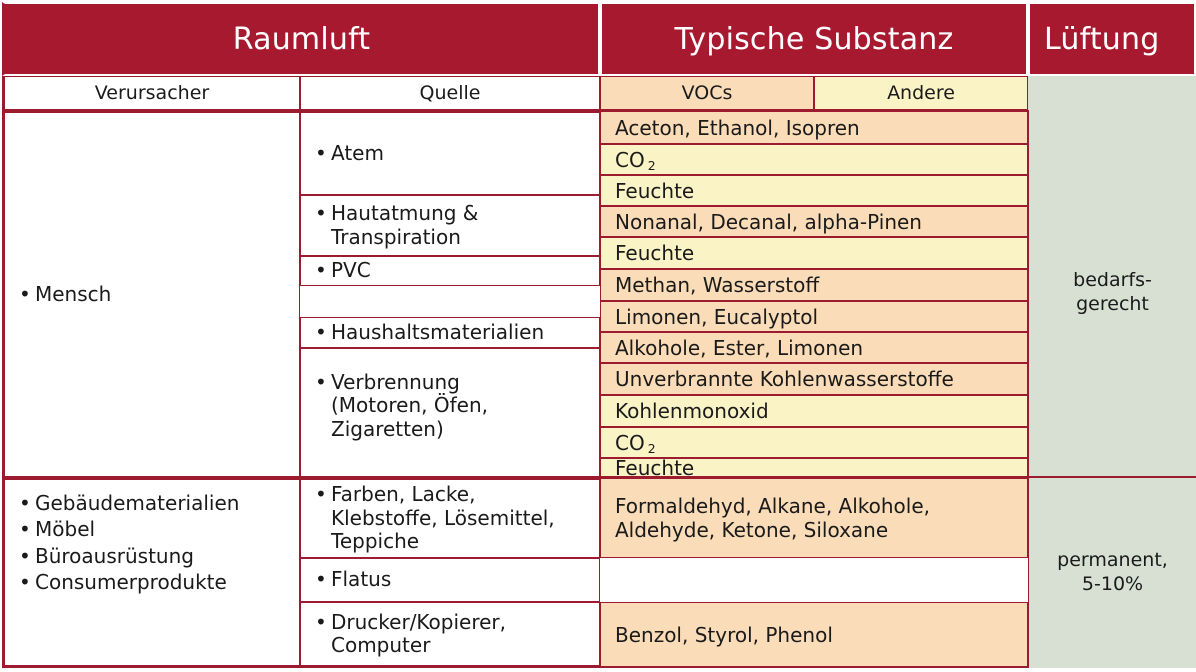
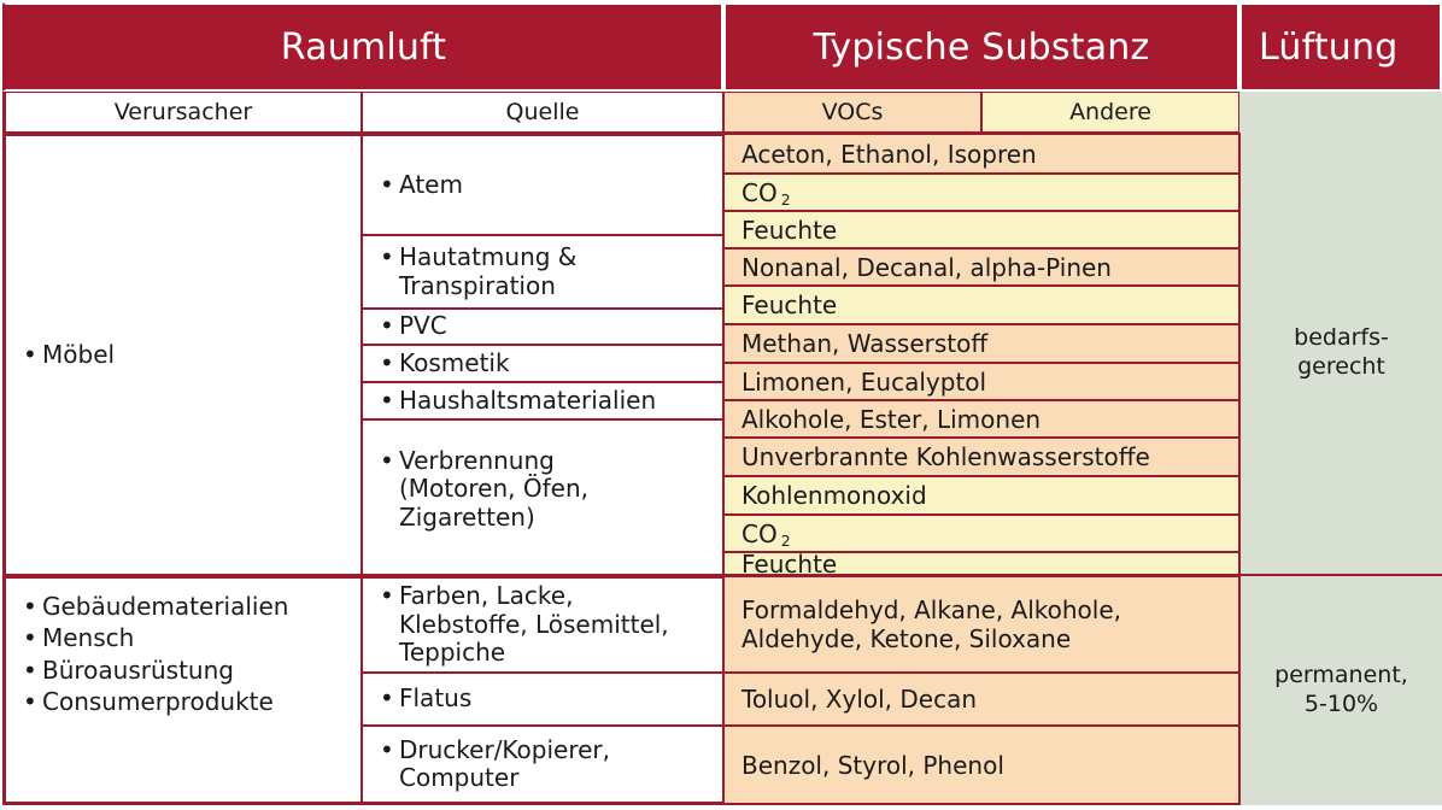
  Raumluft
  Typische Substanz
  Lüftung
  Verursacher
  Quelle
  VOCs
  Andere
- Mensch
+ Möbel
  Atem
  Hautatmung &
  Transpiration
  PVC
+ Kosmetik
  Haushaltsmaterialien
  Verbrennung
  (Motoren, Öfen,
  Zigaretten)
  Aceton, Ethanol, Isopren
  CO 2
  Feuchte
  Nonanal, Decanal, alpha-Pinen
  Feuchte
  Methan, Wasserstoff
  Limonen, Eucalyptol
  Alkohole, Ester, Limonen
  Unverbrannte Kohlenwasserstoffe
  Kohlenmonoxid
  CO 2
  Feuchte
  bedarfs-
  gerecht
  Gebäudematerialien
- Möbel
+ Mensch
  Büroausrüstung
  Consumerprodukte
  Farben, Lacke,
  Klebstoffe, Lösemittel,
  Teppiche
  Flatus
  Drucker/Kopierer,
  Computer
  Formaldehyd, Alkane, Alkohole,
  Aldehyde, Ketone, Siloxane
+ Toluol, Xylol, Decan
  Benzol, Styrol, Phenol
  permanent,
  5-10%
